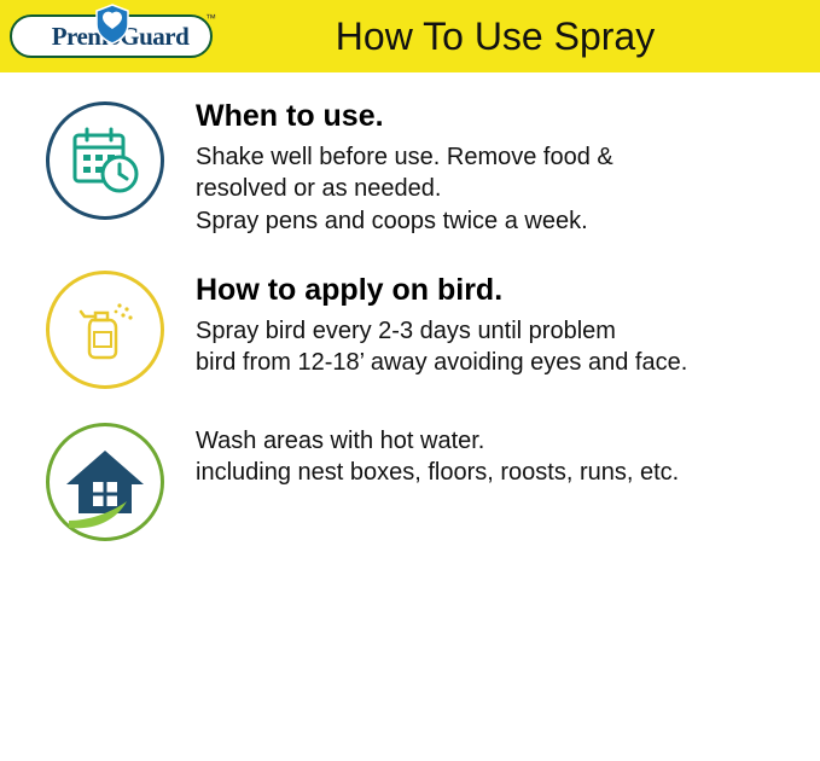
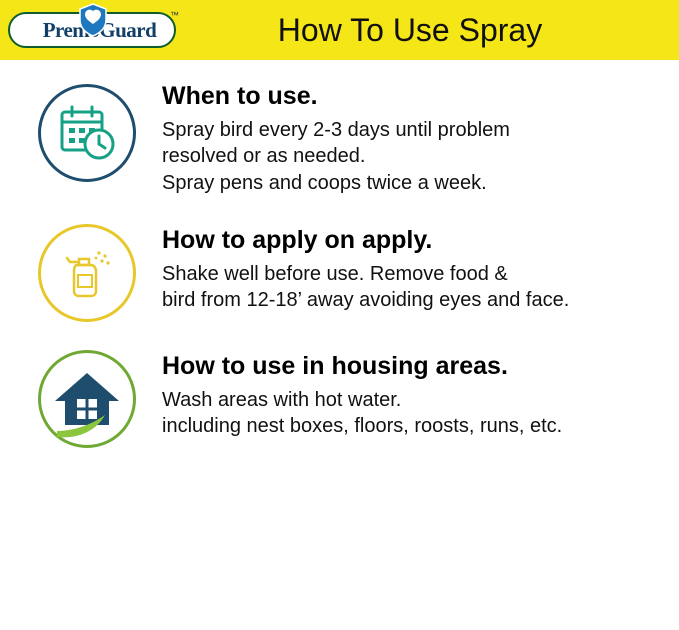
  Prem Guard
  ™
  How To Use Spray
  When to use.
- Shake well before use. Remove food &
+ Spray bird every 2-3 days until problem
  resolved or as needed.
  Spray pens and coops twice a week.
- How to apply on bird.
+ How to apply on apply.
- Spray bird every 2-3 days until problem
+ Shake well before use. Remove food &
  bird from 12-18’ away avoiding eyes and face.
+ How to use in housing areas.
  Wash areas with hot water.
  including nest boxes, floors, roosts, runs, etc.
